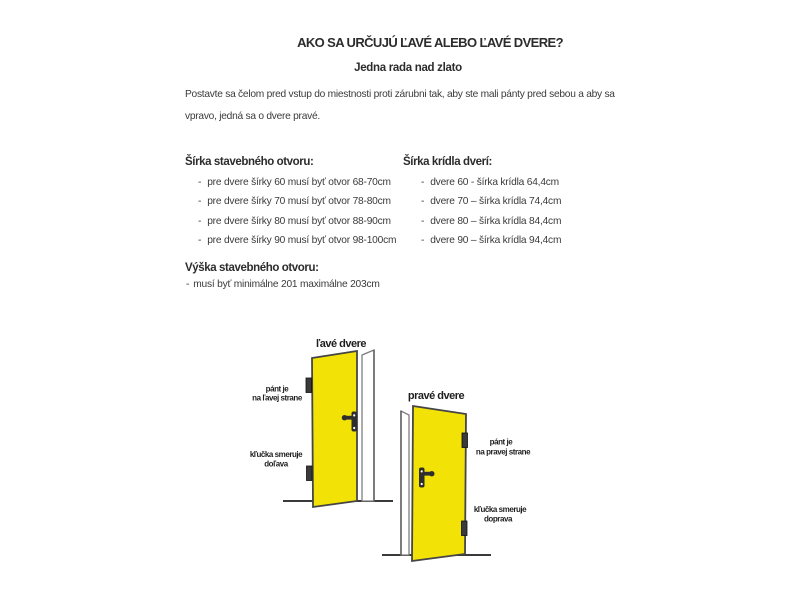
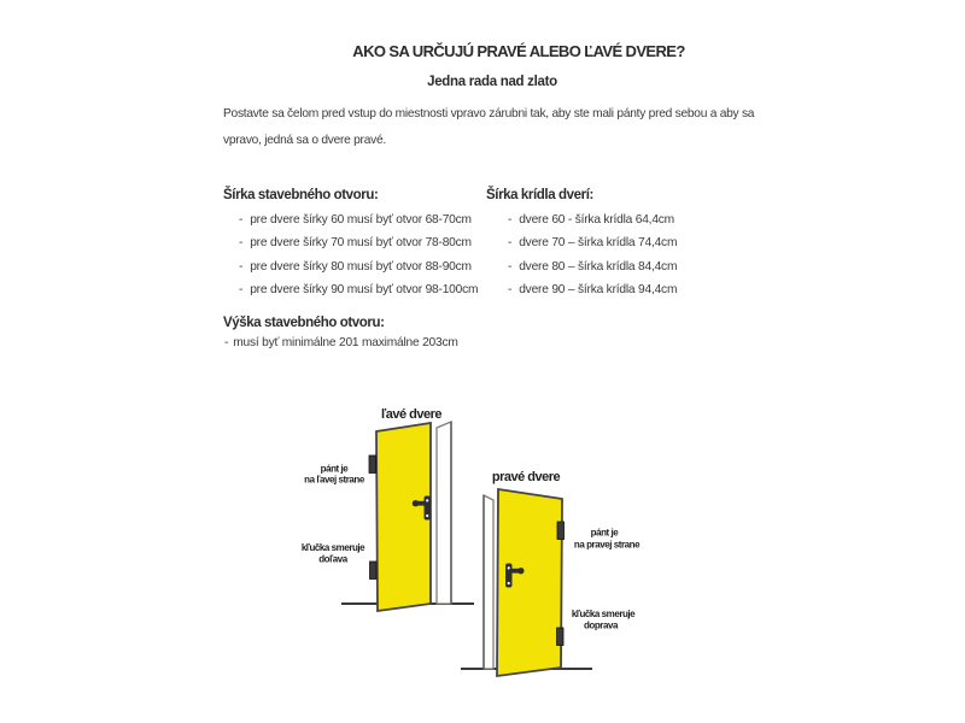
- AKO SA URČUJÚ ĽAVÉ ALEBO ĽAVÉ DVERE?
+ AKO SA URČUJÚ PRAVÉ ALEBO ĽAVÉ DVERE?
  Jedna rada nad zlato
- Postavte sa čelom pred vstup do miestnosti proti zárubni tak, aby ste mali pánty pred sebou a aby sa
+ Postavte sa čelom pred vstup do miestnosti vpravo zárubni tak, aby ste mali pánty pred sebou a aby sa
  vpravo, jedná sa o dvere pravé.
  Šírka stavebného otvoru:
  - pre dvere šírky 60 musí byť otvor 68-70cm
  - pre dvere šírky 70 musí byť otvor 78-80cm
  - pre dvere šírky 80 musí byť otvor 88-90cm
  - pre dvere šírky 90 musí byť otvor 98-100cm
  Šírka krídla dverí:
  - dvere 60 - šírka krídla 64,4cm
  - dvere 70 – šírka krídla 74,4cm
  - dvere 80 – šírka krídla 84,4cm
  - dvere 90 – šírka krídla 94,4cm
  Výška stavebného otvoru:
  - musí byť minimálne 201 maximálne 203cm
  ľavé dvere
  pánt je
  na ľavej strane
  kľučka smeruje
  doľava
  pravé dvere
  pánt je
  na pravej strane
  kľučka smeruje
  doprava
